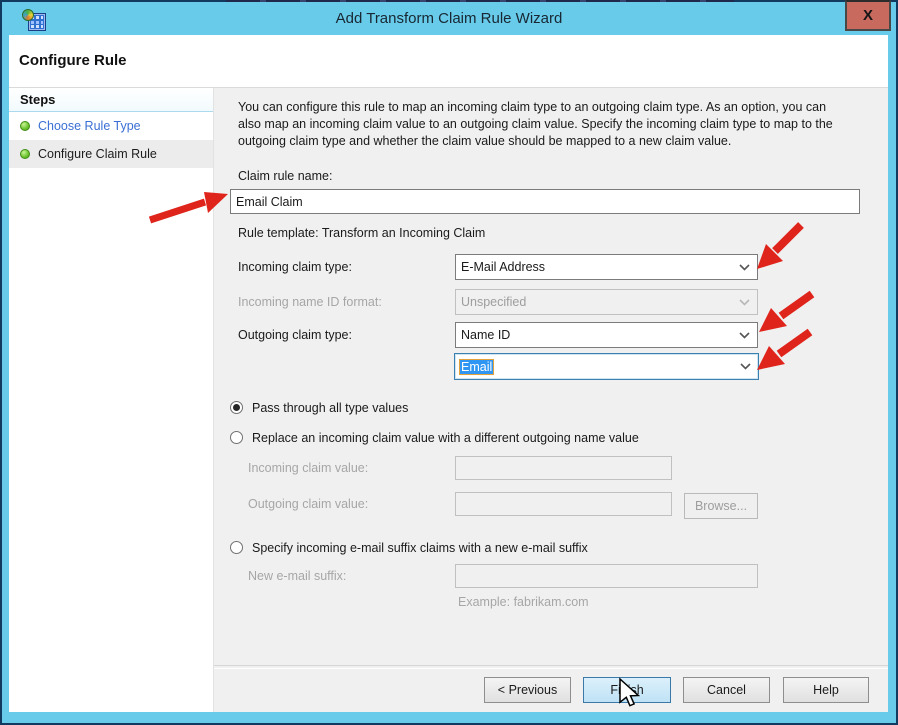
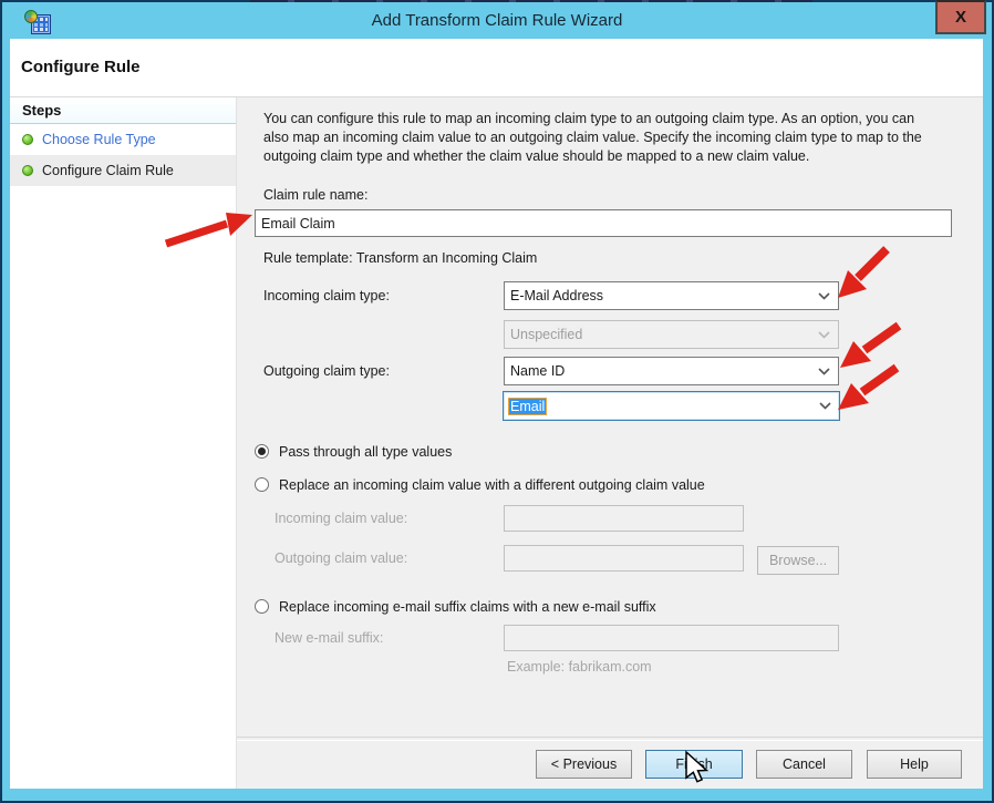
  Add Transform Claim Rule Wizard
  X
  Configure Rule
  Steps
  Choose Rule Type
  Configure Claim Rule
  You can configure this rule to map an incoming claim type to an outgoing claim type. As an option, you can also map an incoming claim value to an outgoing claim value. Specify the incoming claim type to map to the outgoing claim type and whether the claim value should be mapped to a new claim value.
  Claim rule name:
  Email Claim
  Rule template: Transform an Incoming Claim
  Incoming claim type:
  E-Mail Address
- Incoming name ID format:
  Unspecified
  Outgoing claim type:
  Name ID
  Email
  Pass through all type values
- Replace an incoming claim value with a different outgoing name value
+ Replace an incoming claim value with a different outgoing claim value
  Incoming claim value:
  Outgoing claim value:
  Browse...
- Specify incoming e-mail suffix claims with a new e-mail suffix
+ Replace incoming e-mail suffix claims with a new e-mail suffix
  New e-mail suffix:
  Example: fabrikam.com
  < Previous
  Cancel
  Help
